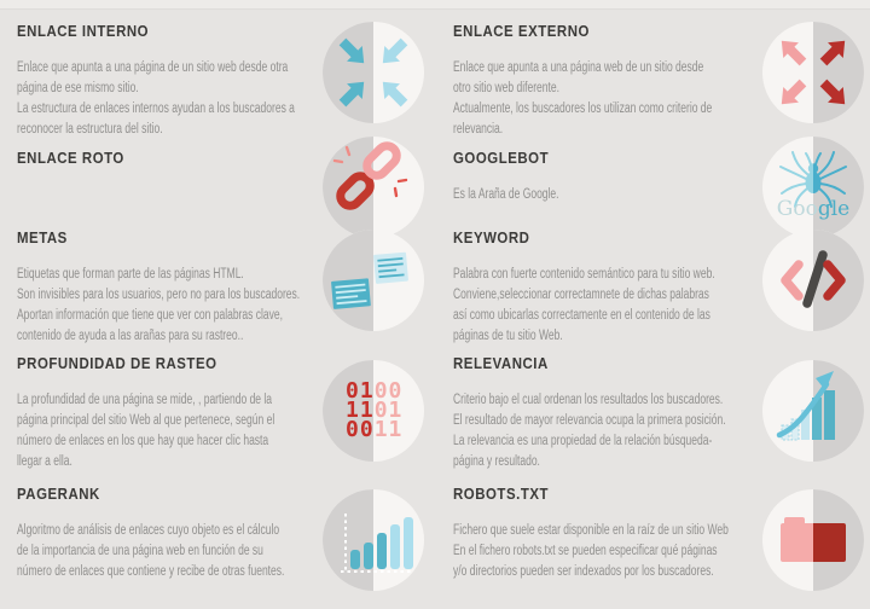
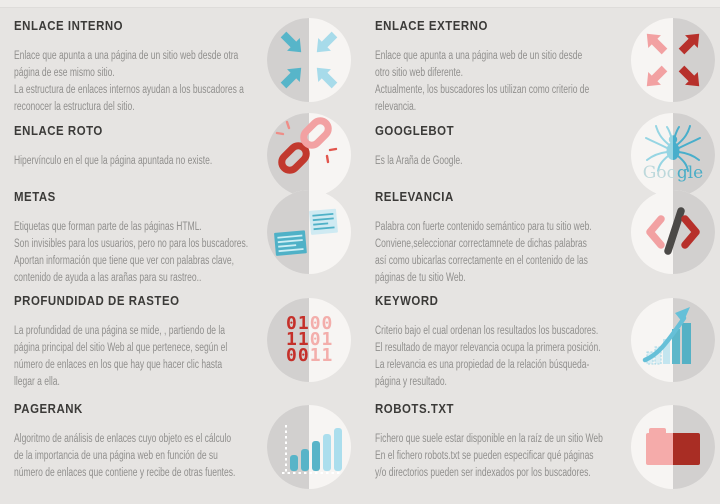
  ENLACE INTERNO
  Enlace que apunta a una página de un sitio web desde otra
  página de ese mismo sitio.
  La estructura de enlaces internos ayudan a los buscadores a
  reconocer la estructura del sitio.
  ENLACE ROTO
+ Hipervínculo en el que la página apuntada no existe.
  METAS
  Etiquetas que forman parte de las páginas HTML.
  Son invisibles para los usuarios, pero no para los buscadores.
  Aportan información que tiene que ver con palabras clave,
  contenido de ayuda a las arañas para su rastreo..
  PROFUNDIDAD DE RASTEO
  La profundidad de una página se mide, , partiendo de la
  página principal del sitio Web al que pertenece, según el
  número de enlaces en los que hay que hacer clic hasta
  llegar a ella.
  PAGERANK
  Algoritmo de análisis de enlaces cuyo objeto es el cálculo
  de la importancia de una página web en función de su
  número de enlaces que contiene y recibe de otras fuentes.
  ENLACE EXTERNO
  Enlace que apunta a una página web de un sitio desde
  otro sitio web diferente.
  Actualmente, los buscadores los utilizan como criterio de
  relevancia.
  GOOGLEBOT
  Es la Araña de Google.
- KEYWORD
+ RELEVANCIA
  Palabra con fuerte contenido semántico para tu sitio web.
  Conviene,seleccionar correctamnete de dichas palabras
  así como ubicarlas correctamente en el contenido de las
  páginas de tu sitio Web.
- RELEVANCIA
+ KEYWORD
  Criterio bajo el cual ordenan los resultados los buscadores.
  El resultado de mayor relevancia ocupa la primera posición.
  La relevancia es una propiedad de la relación búsqueda-
  página y resultado.
  ROBOTS.TXT
  Fichero que suele estar disponible en la raíz de un sitio Web
  En el fichero robots.txt se pueden especificar qué páginas
  y/o directorios pueden ser indexados por los buscadores.
  0100
  1101
  0011
  Google
